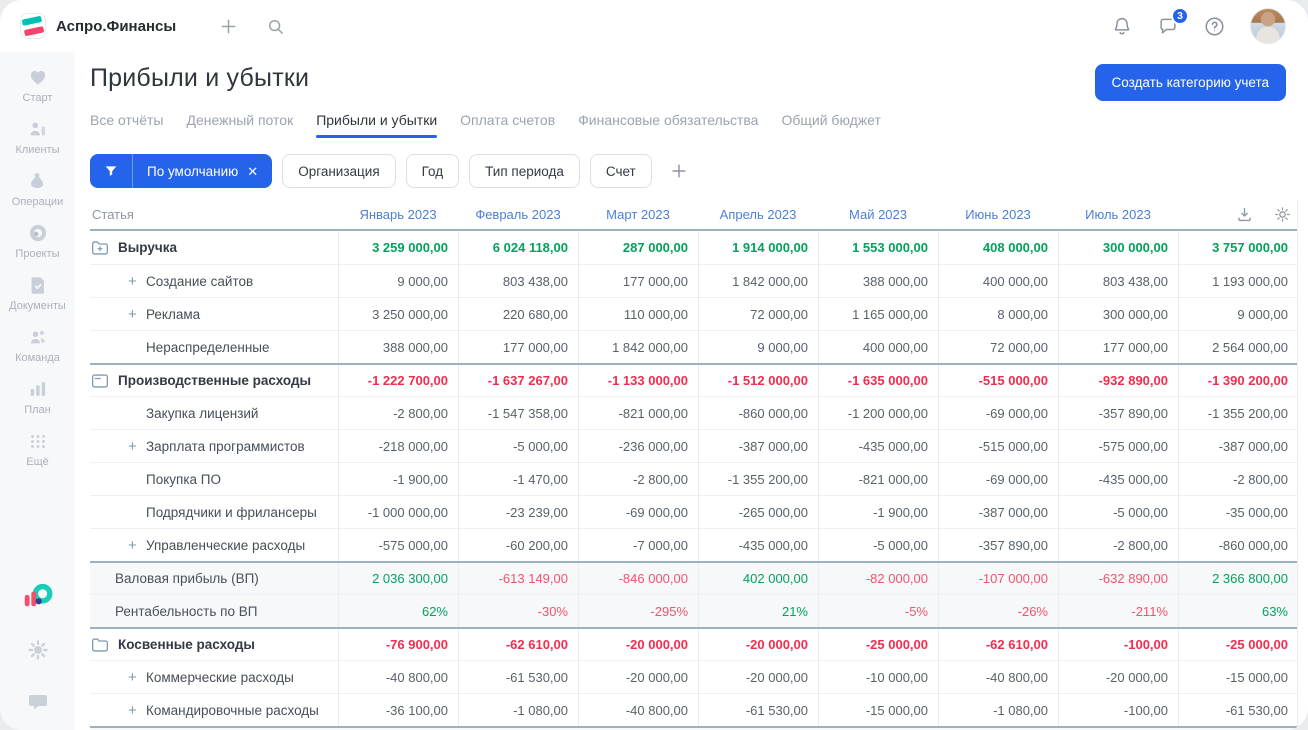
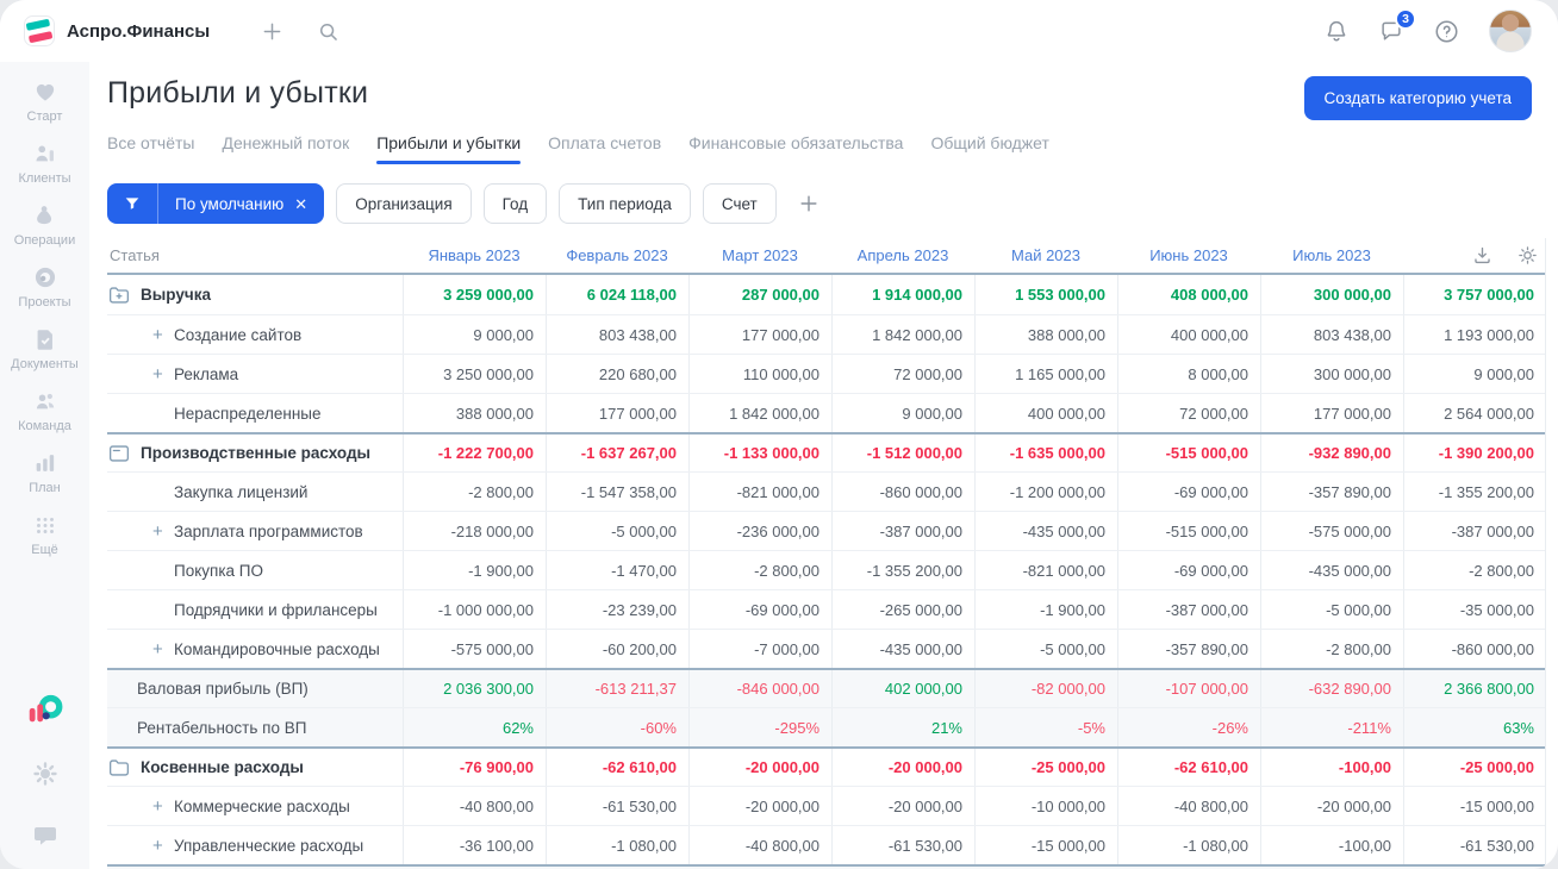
  Аспро.Финансы
  3
  Старт
  Клиенты
  Операции
  Проекты
  Документы
  Команда
  План
  Ещё
  Прибыли и убытки
  Создать категорию учета
  Все отчёты
  Денежный поток
  Прибыли и убытки
  Оплата счетов
  Финансовые обязательства
  Общий бюджет
  По умолчанию
  ✕
  Организация
  Год
  Тип периода
  Счет
  Статья
  Январь 2023
  Февраль 2023
  Март 2023
  Апрель 2023
  Май 2023
  Июнь 2023
  Июль 2023
  Выручка
  3 259 000,00
  6 024 118,00
  287 000,00
  1 914 000,00
  1 553 000,00
  408 000,00
  300 000,00
  3 757 000,00
  +
  Создание сайтов
  9 000,00
  803 438,00
  177 000,00
  1 842 000,00
  388 000,00
  400 000,00
  803 438,00
  1 193 000,00
  +
  Реклама
  3 250 000,00
  220 680,00
  110 000,00
  72 000,00
  1 165 000,00
  8 000,00
  300 000,00
  9 000,00
  Нераспределенные
  388 000,00
  177 000,00
  1 842 000,00
  9 000,00
  400 000,00
  72 000,00
  177 000,00
  2 564 000,00
  Производственные расходы
  -1 222 700,00
  -1 637 267,00
  -1 133 000,00
  -1 512 000,00
  -1 635 000,00
  -515 000,00
  -932 890,00
  -1 390 200,00
  Закупка лицензий
  -2 800,00
  -1 547 358,00
  -821 000,00
  -860 000,00
  -1 200 000,00
  -69 000,00
  -357 890,00
  -1 355 200,00
  +
  Зарплата программистов
  -218 000,00
  -5 000,00
  -236 000,00
  -387 000,00
  -435 000,00
  -515 000,00
  -575 000,00
  -387 000,00
  Покупка ПО
  -1 900,00
  -1 470,00
  -2 800,00
  -1 355 200,00
  -821 000,00
  -69 000,00
  -435 000,00
  -2 800,00
  Подрядчики и фрилансеры
  -1 000 000,00
  -23 239,00
  -69 000,00
  -265 000,00
  -1 900,00
  -387 000,00
  -5 000,00
  -35 000,00
  +
- Управленческие расходы
+ Командировочные расходы
  -575 000,00
  -60 200,00
  -7 000,00
  -435 000,00
  -5 000,00
  -357 890,00
  -2 800,00
  -860 000,00
  Валовая прибыль (ВП)
  2 036 300,00
- -613 149,00
+ -613 211,37
  -846 000,00
  402 000,00
  -82 000,00
  -107 000,00
  -632 890,00
  2 366 800,00
  Рентабельность по ВП
  62%
- -30%
+ -60%
  -295%
  21%
  -5%
  -26%
  -211%
  63%
  Косвенные расходы
  -76 900,00
  -62 610,00
  -20 000,00
  -20 000,00
  -25 000,00
  -62 610,00
  -100,00
  -25 000,00
  +
  Коммерческие расходы
  -40 800,00
  -61 530,00
  -20 000,00
  -20 000,00
  -10 000,00
  -40 800,00
  -20 000,00
  -15 000,00
  +
- Командировочные расходы
+ Управленческие расходы
  -36 100,00
  -1 080,00
  -40 800,00
  -61 530,00
  -15 000,00
  -1 080,00
  -100,00
  -61 530,00
